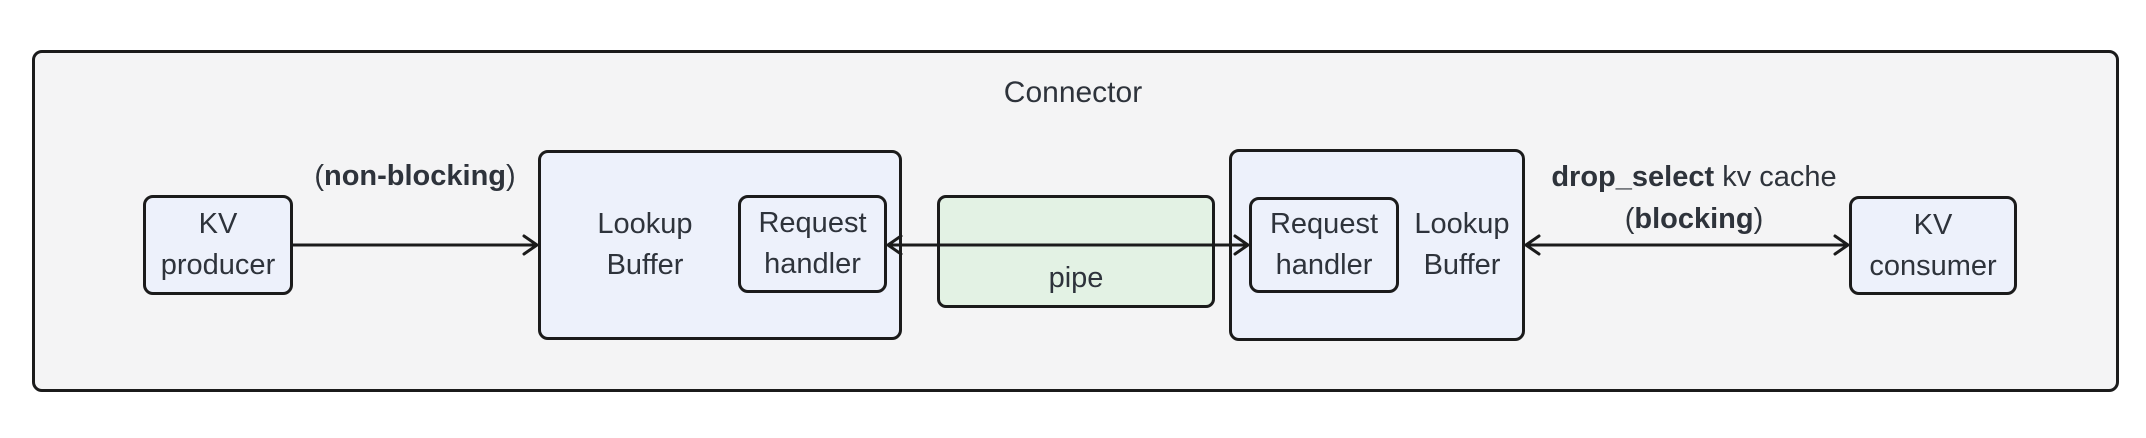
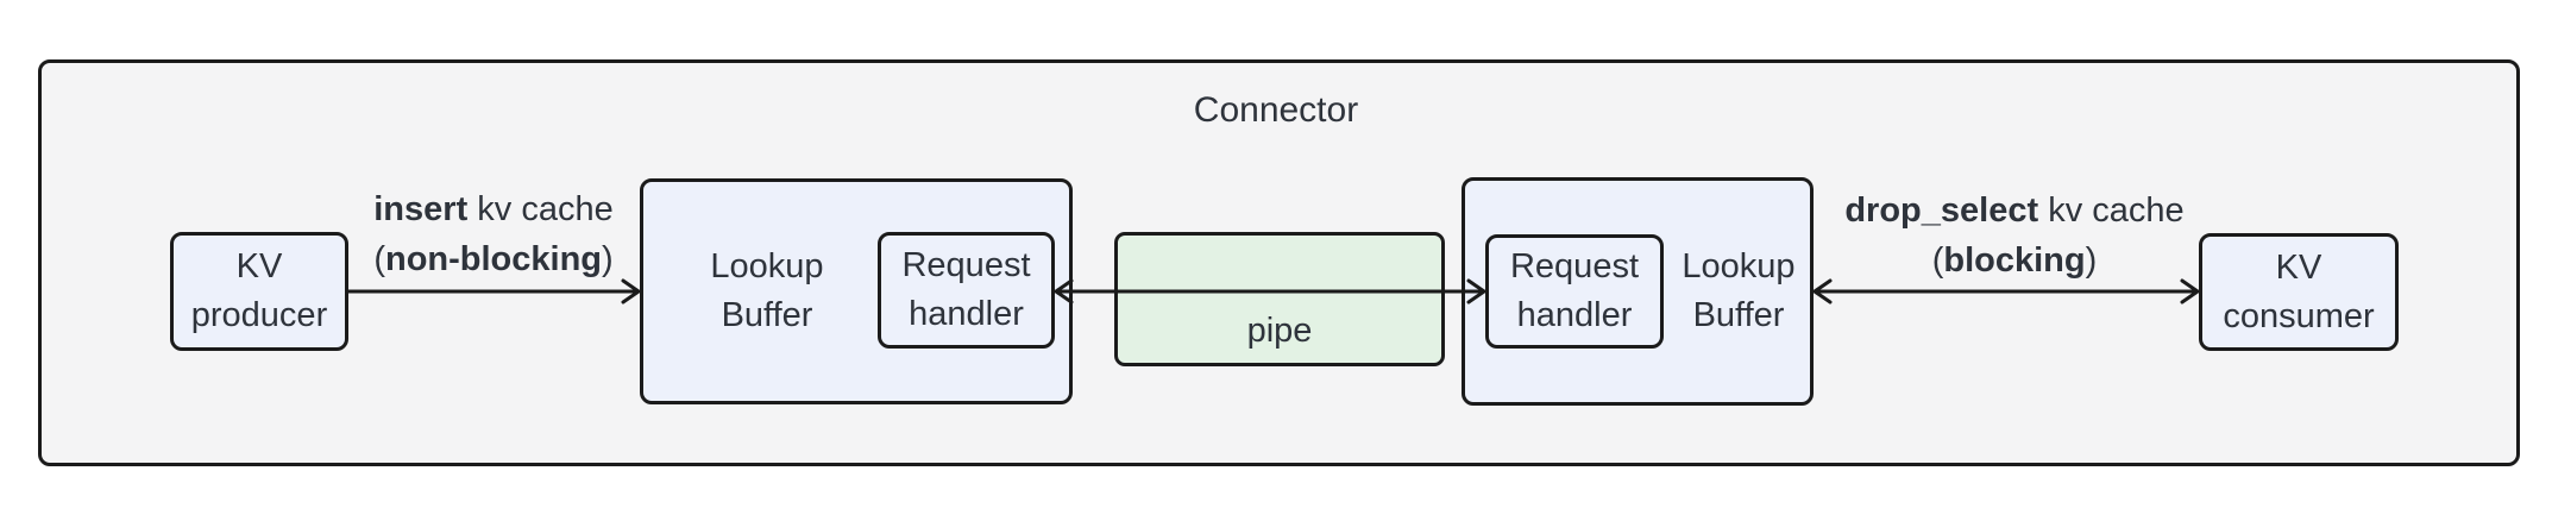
  Connector
  KV
  producer
  Lookup
  Buffer
  Request
  handler
  pipe
  Lookup
  Buffer
  Request
  handler
  KV
  consumer
+ insert kv cache
  (non-blocking)
  drop_select kv cache
  (blocking)
